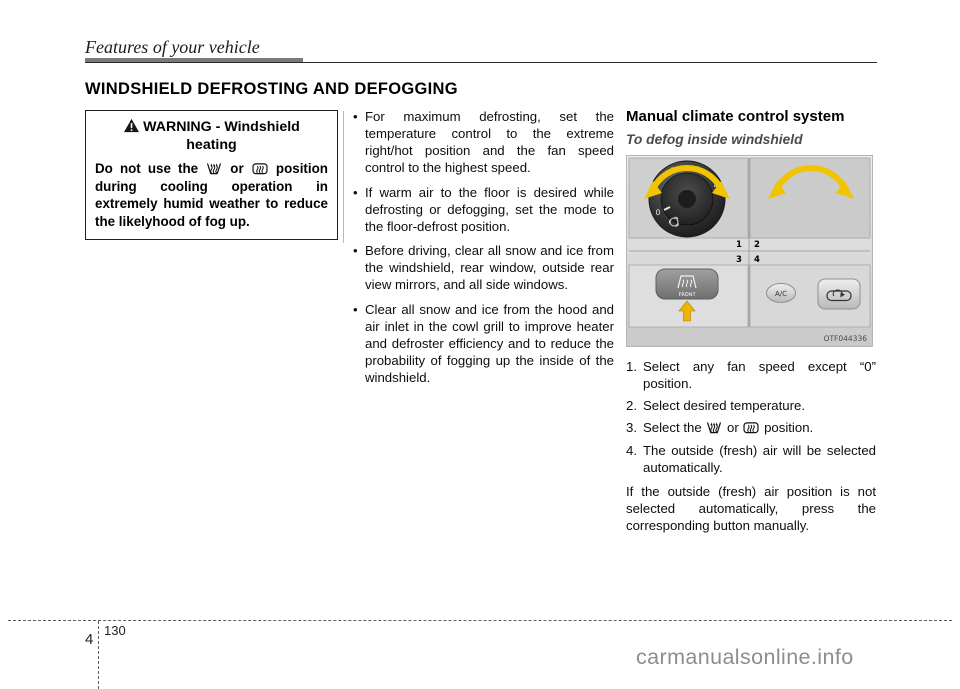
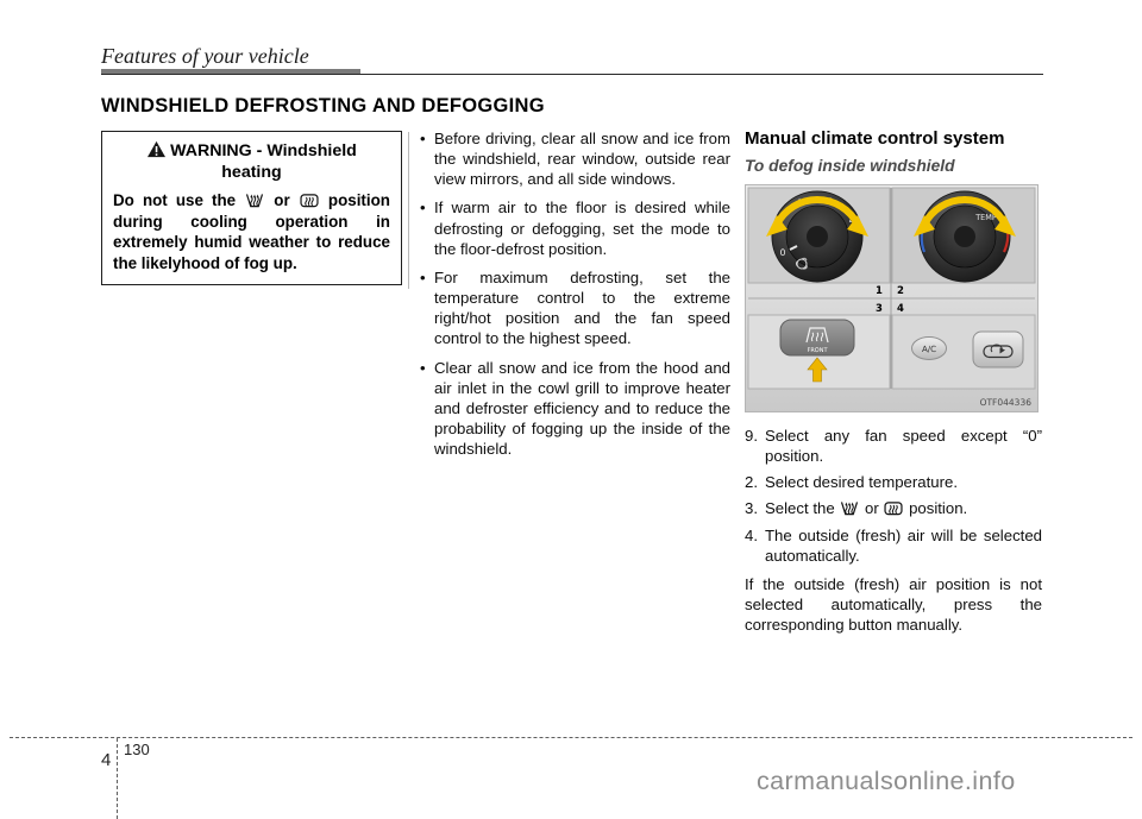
  Features of your vehicle
  WINDSHIELD DEFROSTING AND DEFOGGING
  WARNING - Windshield heating
  Do not use the or position during cooling operation in extremely humid weather to reduce the likelyhood of fog up.
- For maximum defrosting, set the temperature control to the extreme right/hot position and the fan speed control to the highest speed.
+ Before driving, clear all snow and ice from the windshield, rear window, outside rear view mirrors, and all side windows.
  If warm air to the floor is desired while defrosting or defogging, set the mode to the floor-defrost position.
- Before driving, clear all snow and ice from the windshield, rear window, outside rear view mirrors, and all side windows.
+ For maximum defrosting, set the temperature control to the extreme right/hot position and the fan speed control to the highest speed.
  Clear all snow and ice from the hood and air inlet in the cowl grill to improve heater and defroster efficiency and to reduce the probability of fogging up the inside of the windshield.
  Manual climate control system
  To defog inside windshield
  0
+ TEMP
  1
  2
  3
  4
  A/C
  OTF044336
- 1.
+ 9.
  Select any fan speed except “0” position.
  2.
  Select desired temperature.
  3.
  Select the or position.
  4.
  The outside (fresh) air will be selected automatically.
  If the outside (fresh) air position is not selected automatically, press the corresponding button manually.
  130
  4
  carmanualsonline.info
